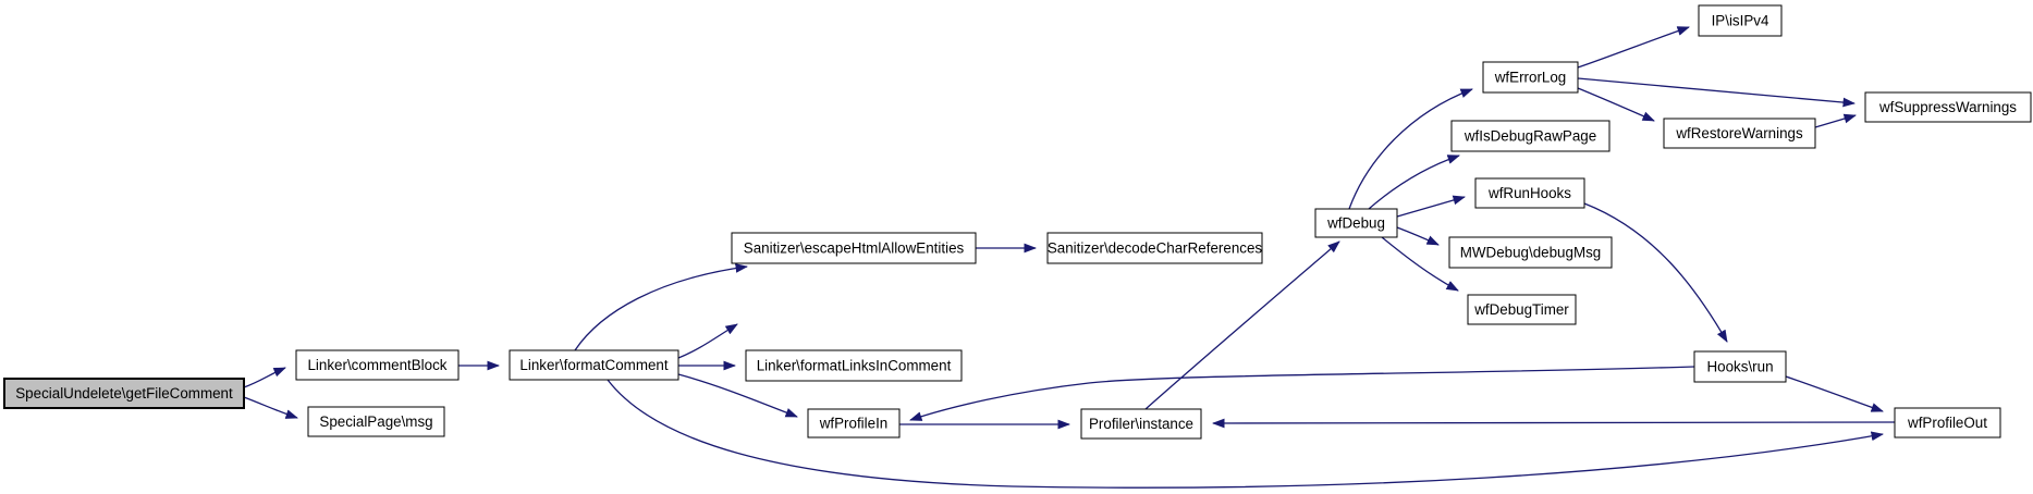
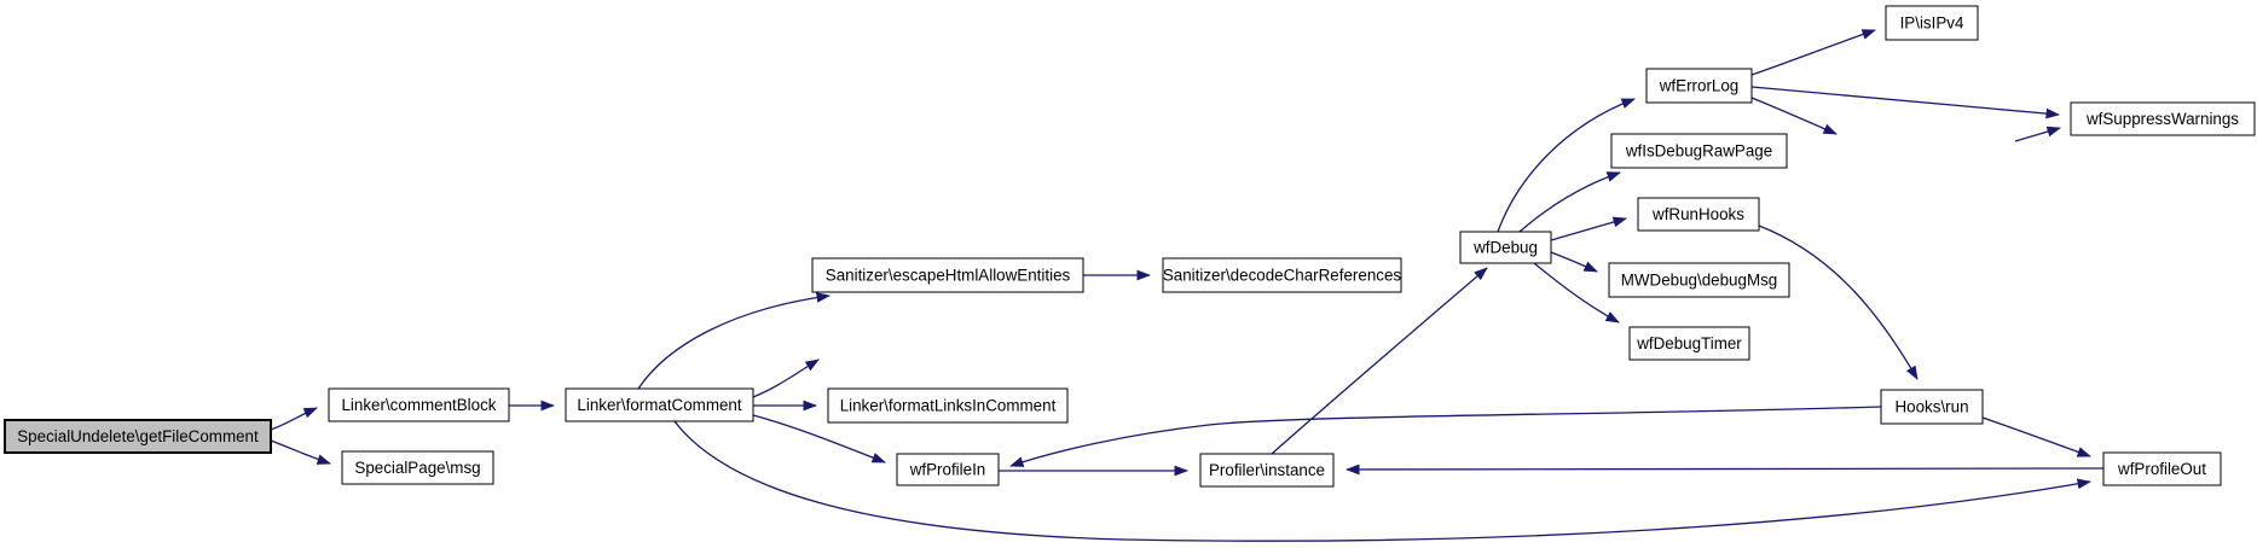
  SpecialUndelete\getFileComment
  Linker\commentBlock
  SpecialPage\msg
  Linker\formatComment
  Sanitizer\escapeHtmlAllowEntities
  Sanitizer\decodeCharReferences
  Linker\formatLinksInComment
  wfProfileIn
  Profiler\instance
  wfDebug
  wfErrorLog
  wfIsDebugRawPage
  wfRunHooks
  MWDebug\debugMsg
  wfDebugTimer
  IP\isIPv4
  wfSuppressWarnings
- wfRestoreWarnings
  Hooks\run
  wfProfileOut
